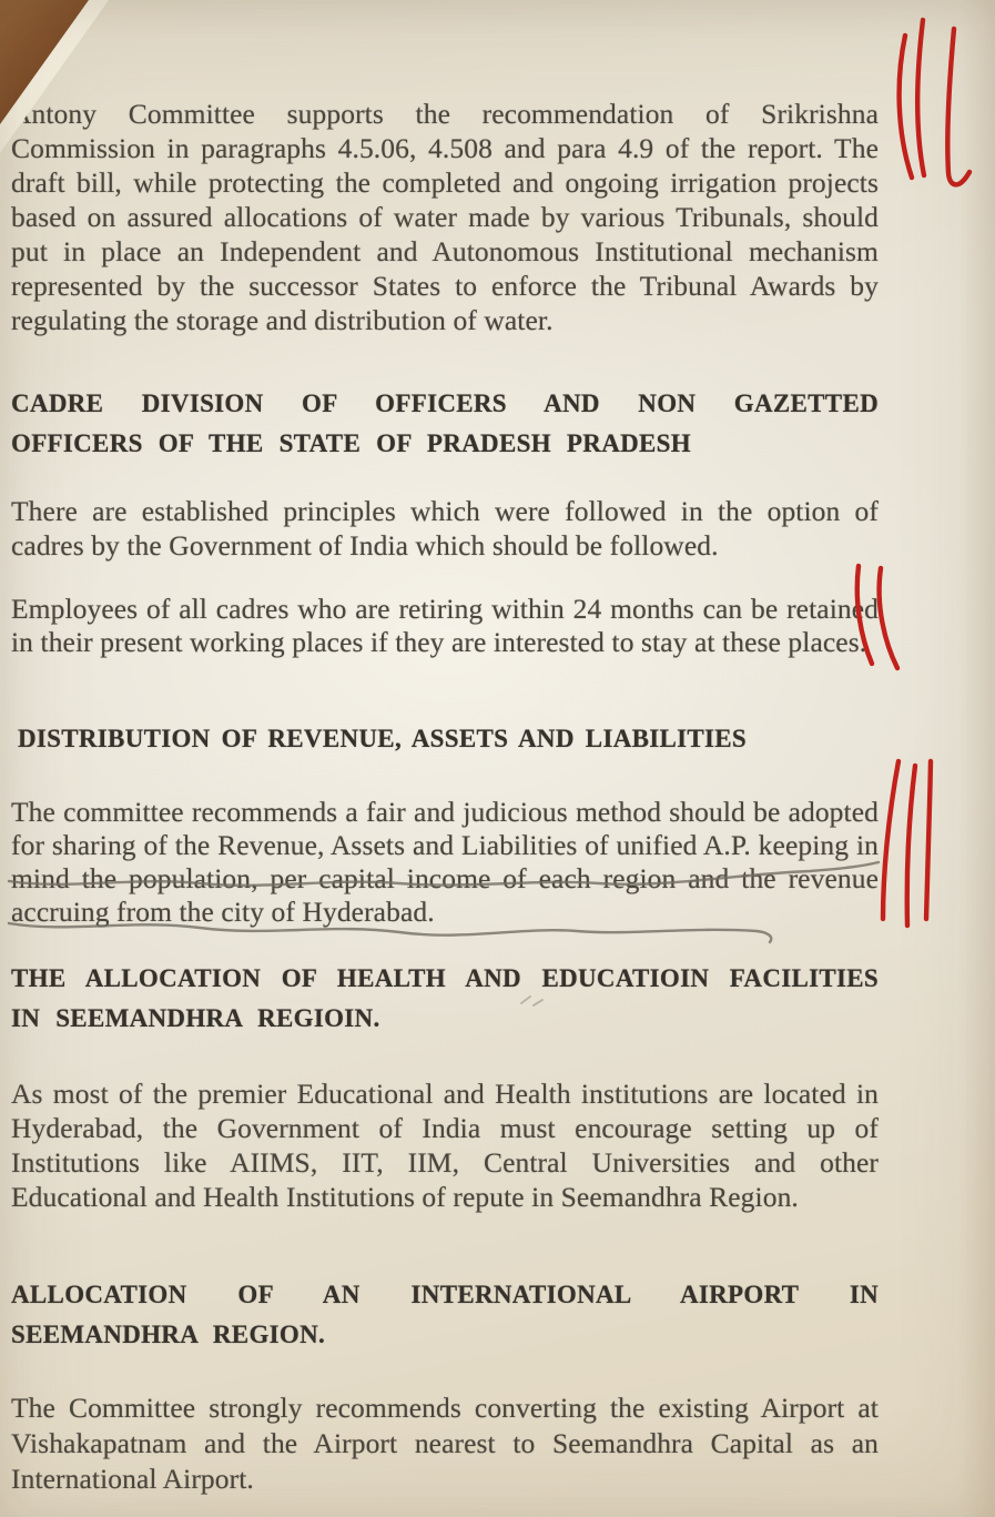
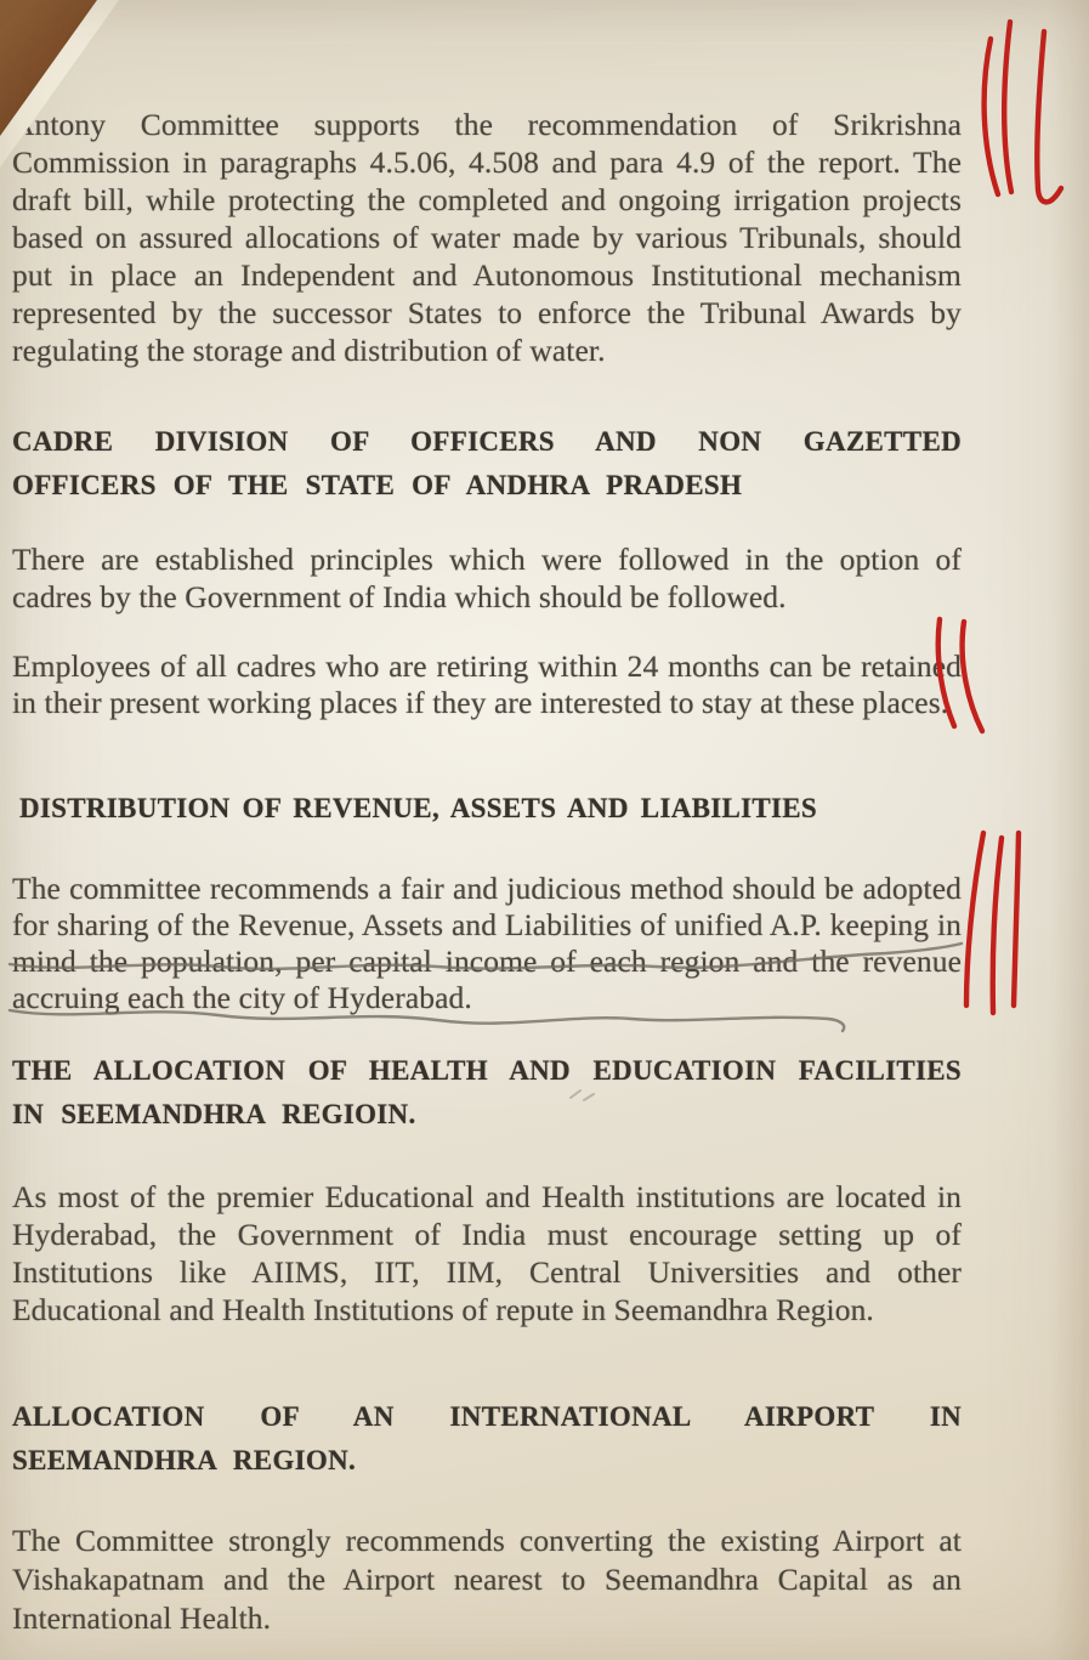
  ntony Committee supports the recommendation of Srikrishna Commission in paragraphs 4.5.06, 4.508 and para 4.9 of the report. The draft bill, while protecting the completed and ongoing irrigation projects based on assured allocations of water made by various Tribunals, should put in place an Independent and Autonomous Institutional mechanism represented by the successor States to enforce the Tribunal Awards by regulating the storage and distribution of water.
- CADRE DIVISION OF OFFICERS AND NON GAZETTED OFFICERS OF THE STATE OF PRADESH PRADESH
+ CADRE DIVISION OF OFFICERS AND NON GAZETTED OFFICERS OF THE STATE OF ANDHRA PRADESH
  There are established principles which were followed in the option of cadres by the Government of India which should be followed.
  Employees of all cadres who are retiring within 24 months can be retaind in their present working places if they are interested to stay at these places
  DISTRIBUTION OF REVENUE, ASSETS AND LIABILITIES
- The committee recommends a fair and judicious method should be adopted for sharing of the Revenue, Assets and Liabilities of unified A.P. keeping in mind the population, per capital income of each region and the revenue accruing from the city of Hyderabad.
+ The committee recommends a fair and judicious method should be adopted for sharing of the Revenue, Assets and Liabilities of unified A.P. keeping in mind the population, per capital income of each region and the revenue accruing each the city of Hyderabad.
  THE ALLOCATION OF HEALTH AND EDUCATIOIN FACILITIES IN SEEMANDHRA REGIOIN.
  As most of the premier Educational and Health institutions are located in Hyderabad, the Government of India must encourage setting up of Institutions like AIIMS, IIT, IIM, Central Universities and other Educational and Health Institutions of repute in Seemandhra Region.
  ALLOCATION OF AN INTERNATIONAL AIRPORT IN SEEMANDHRA REGION.
- The Committee strongly recommends converting the existing Airport at Vishakapatnam and the Airport nearest to Seemandhra Capital as an International Airport.
+ The Committee strongly recommends converting the existing Airport at Vishakapatnam and the Airport nearest to Seemandhra Capital as an International Health.
